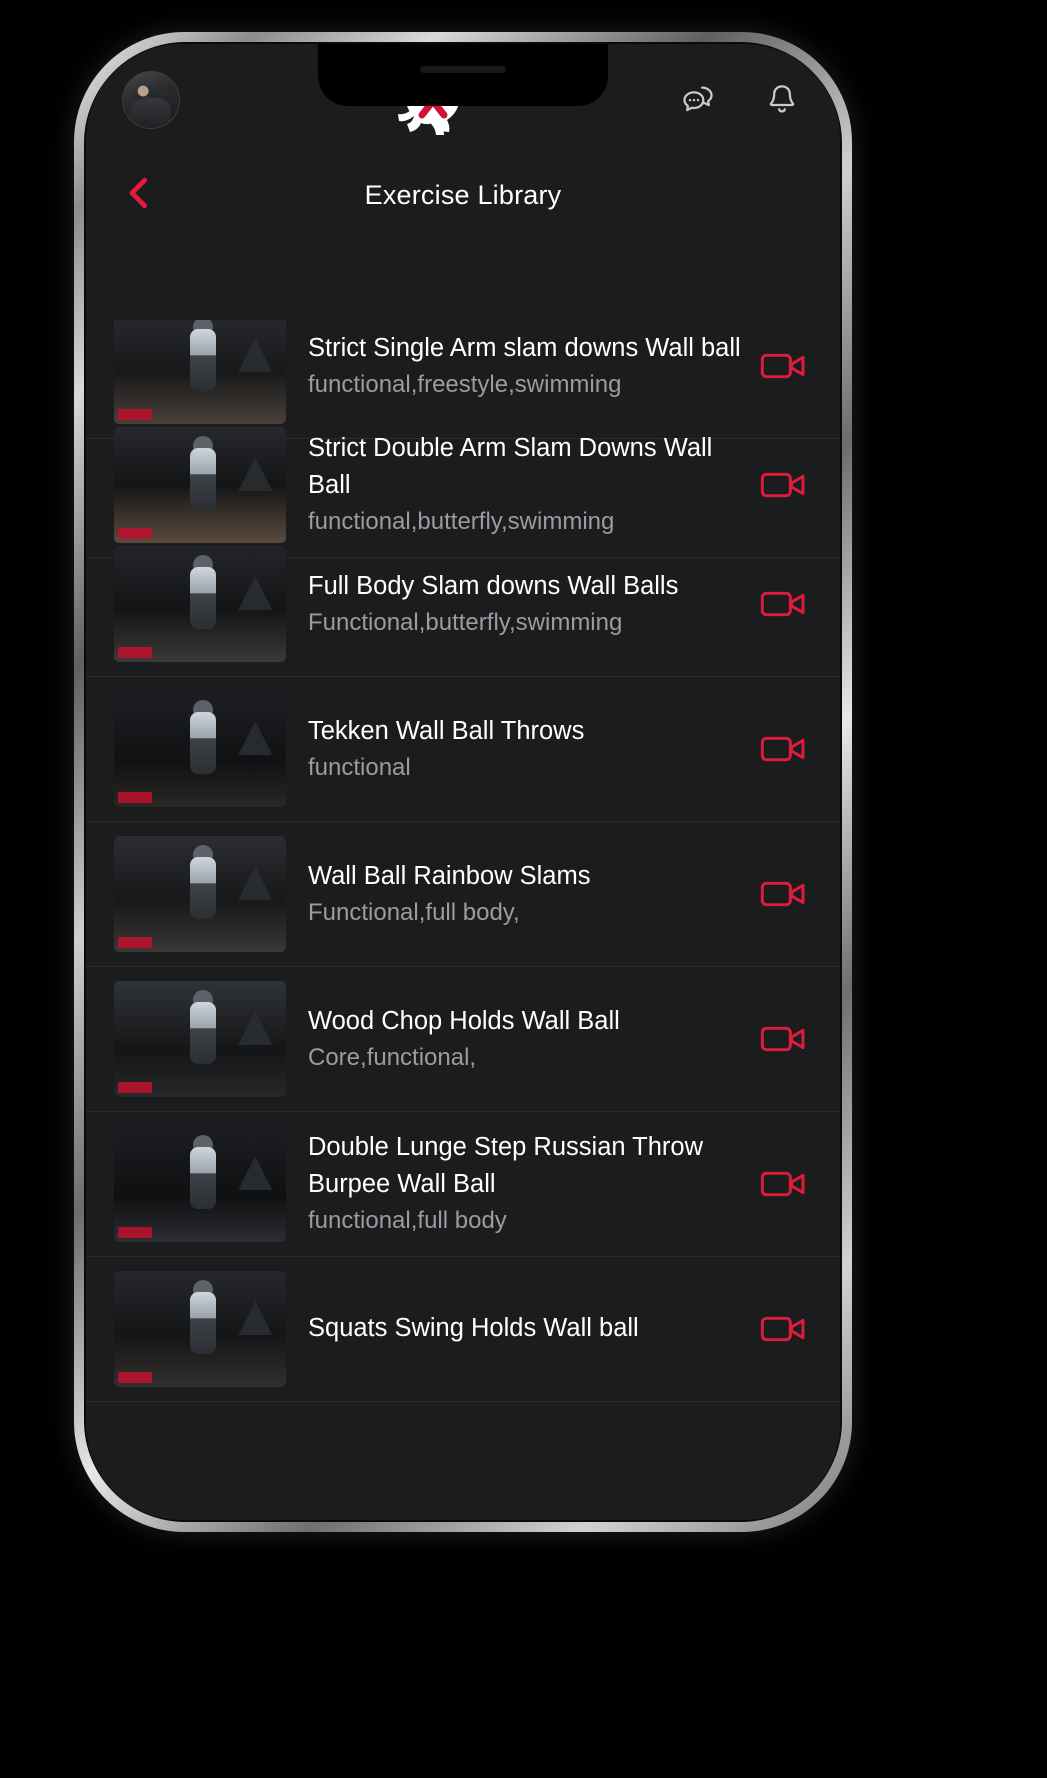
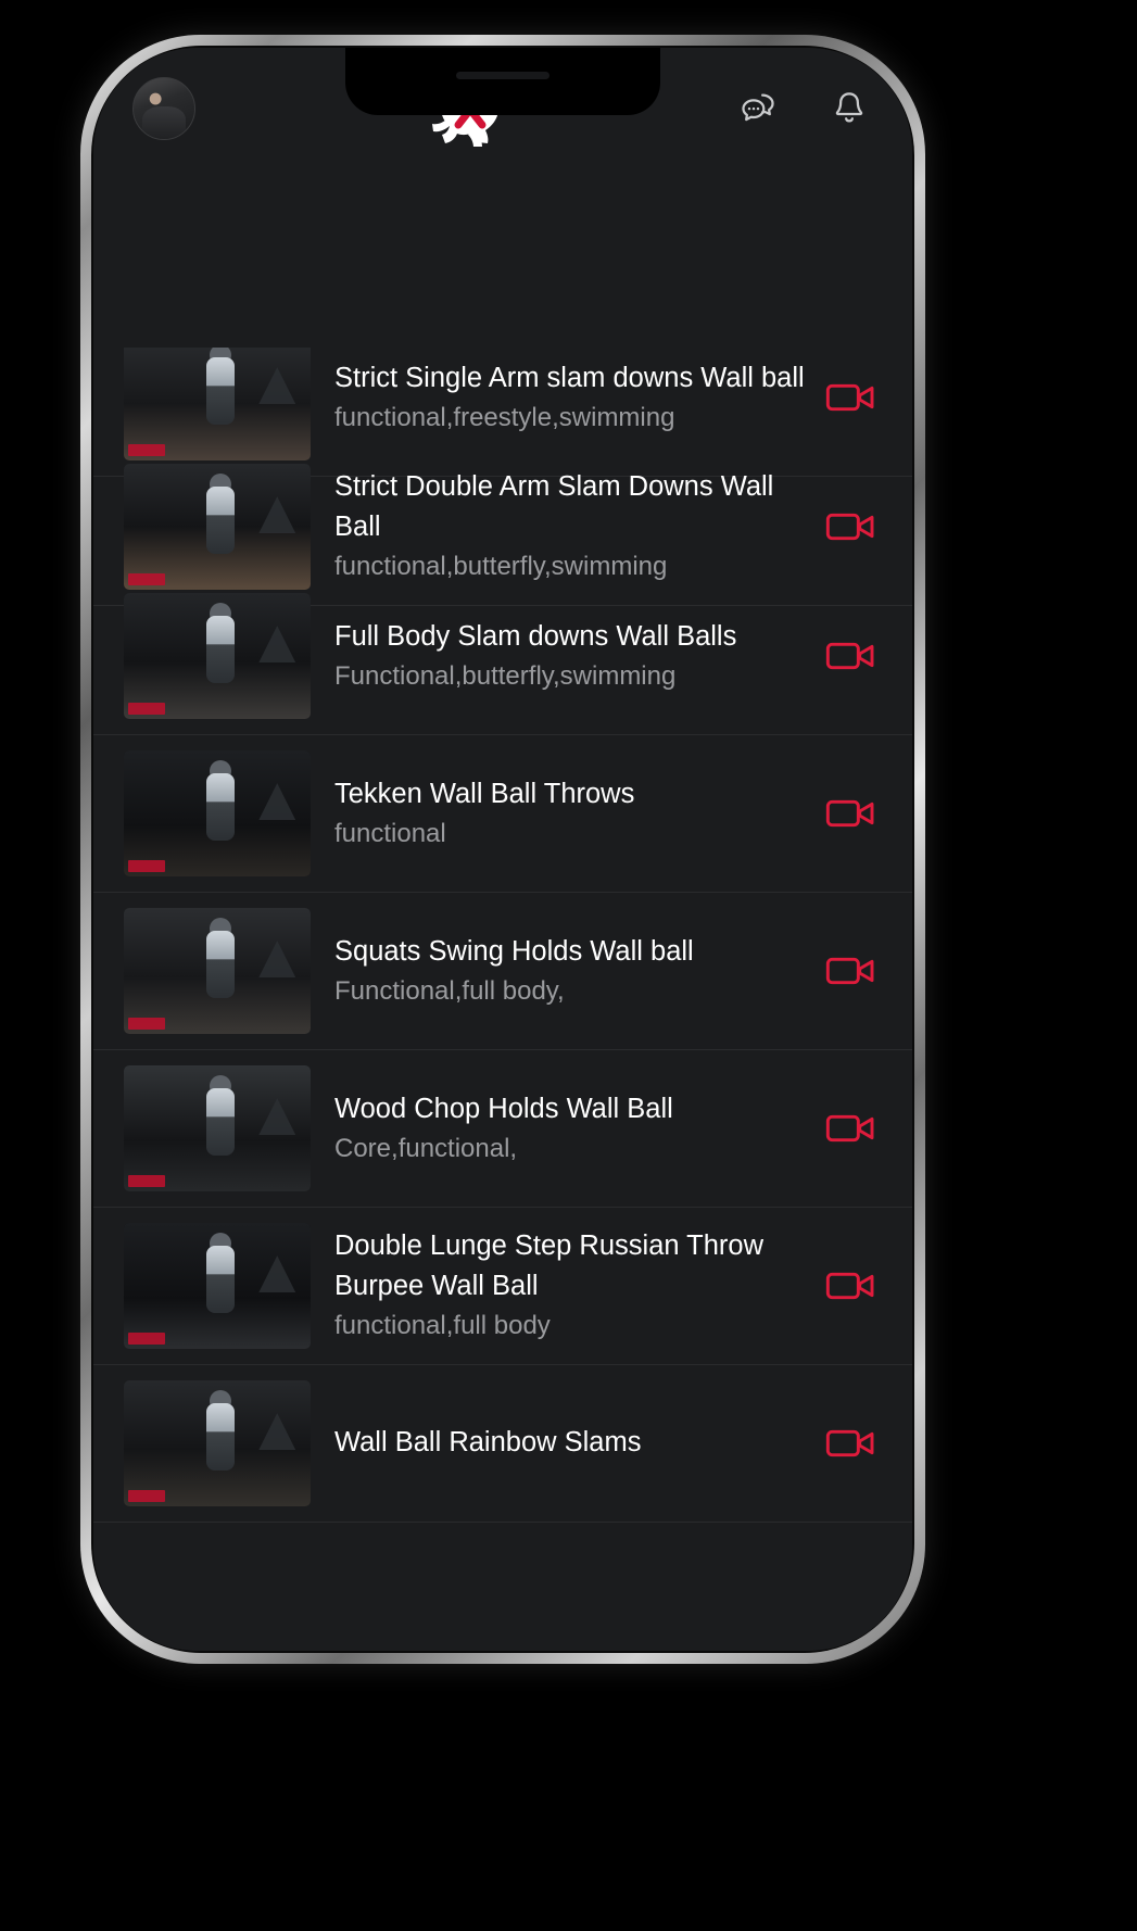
- Exercise Library
  Strict Single Arm slam downs Wall ball
  functional,freestyle,swimming
  Strict Double Arm Slam Downs Wall Ball
  functional,butterfly,swimming
  Full Body Slam downs Wall Balls
  Functional,butterfly,swimming
  Tekken Wall Ball Throws
  functional
- Wall Ball Rainbow Slams
+ Squats Swing Holds Wall ball
  Functional,full body,
  Wood Chop Holds Wall Ball
  Core,functional,
  Double Lunge Step Russian Throw Burpee Wall Ball
  functional,full body
- Squats Swing Holds Wall ball
+ Wall Ball Rainbow Slams
